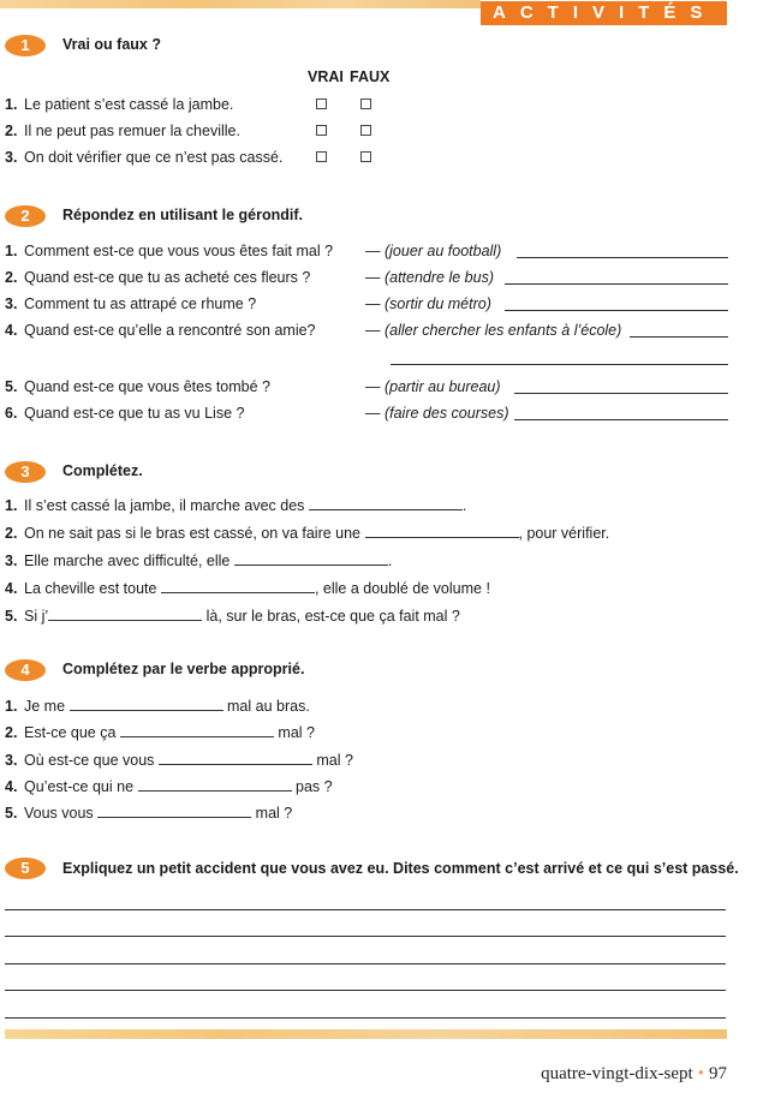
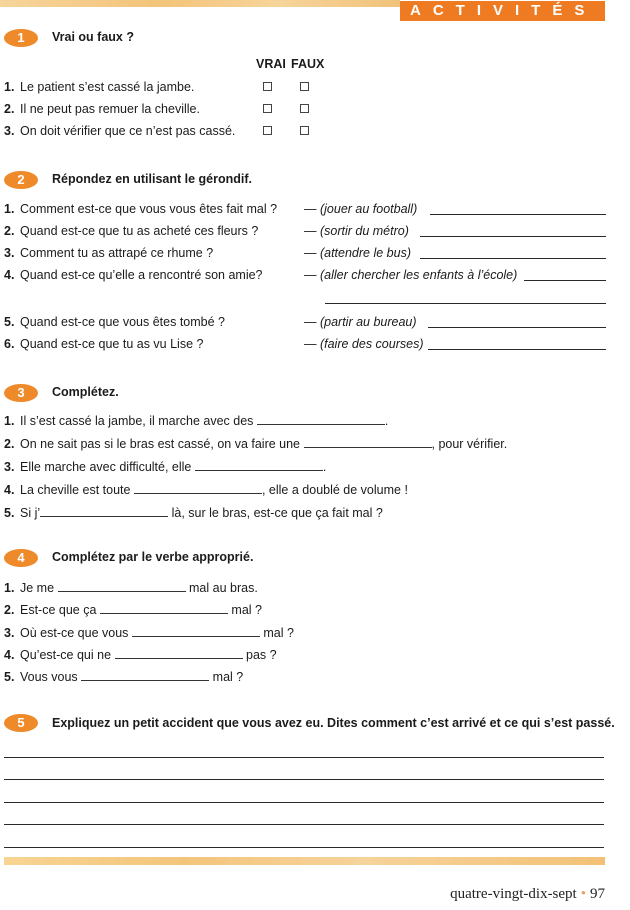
  ACTIVITÉS
  1
  Vrai ou faux ?
  VRAI
  FAUX
  1. Le patient s’est cassé la jambe.
  2. Il ne peut pas remuer la cheville.
  3. On doit vérifier que ce n’est pas cassé.
  2
  Répondez en utilisant le gérondif.
  1. Comment est-ce que vous vous êtes fait mal ?
  — (jouer au football)
  2. Quand est-ce que tu as acheté ces fleurs ?
- — (attendre le bus)
+ — (sortir du métro)
  3. Comment tu as attrapé ce rhume ?
- — (sortir du métro)
+ — (attendre le bus)
  4. Quand est-ce qu’elle a rencontré son amie?
  — (aller chercher les enfants à l’école)
  5. Quand est-ce que vous êtes tombé ?
  — (partir au bureau)
  6. Quand est-ce que tu as vu Lise ?
  — (faire des courses)
  3
  Complétez.
  1. Il s’est cassé la jambe, il marche avec des .
  2. On ne sait pas si le bras est cassé, on va faire une , pour vérifier.
  3. Elle marche avec difficulté, elle .
  4. La cheville est toute , elle a doublé de volume !
  5. Si j’ là, sur le bras, est-ce que ça fait mal ?
  4
  Complétez par le verbe approprié.
  1. Je me mal au bras.
  2. Est-ce que ça mal ?
  3. Où est-ce que vous mal ?
  4. Qu’est-ce qui ne pas ?
  5. Vous vous mal ?
  5
  Expliquez un petit accident que vous avez eu. Dites comment c’est arrivé et ce qui s’est passé.
  quatre-vingt-dix-sept • 97
